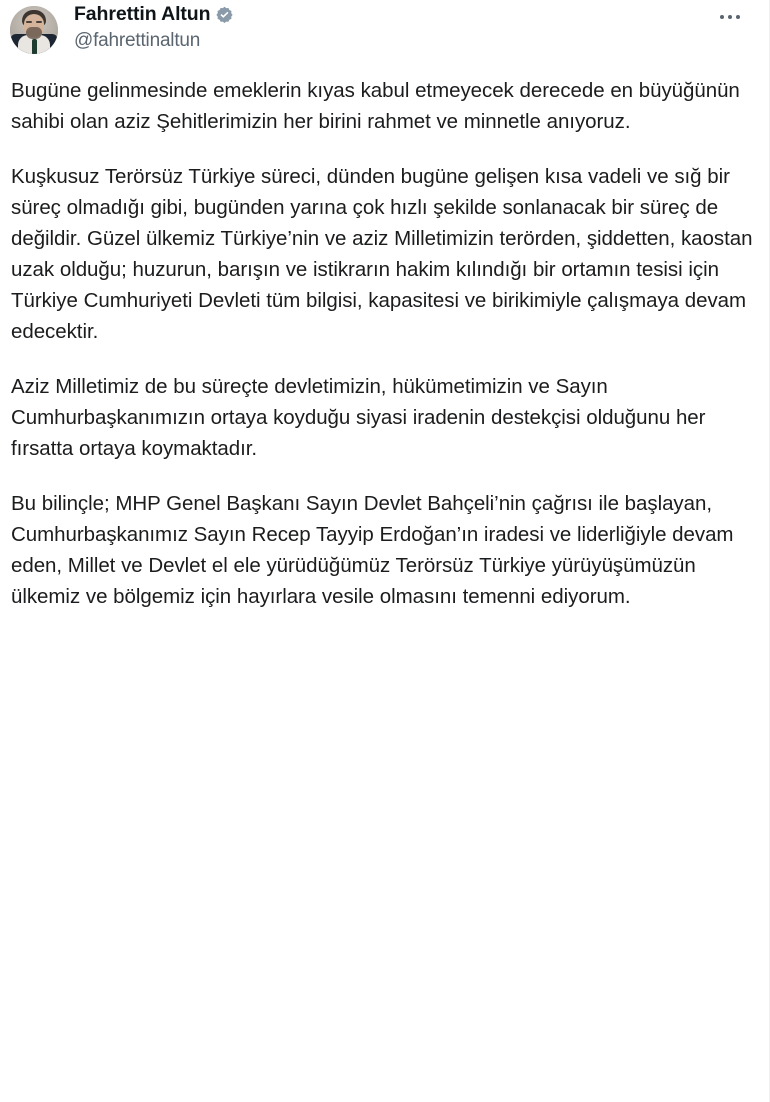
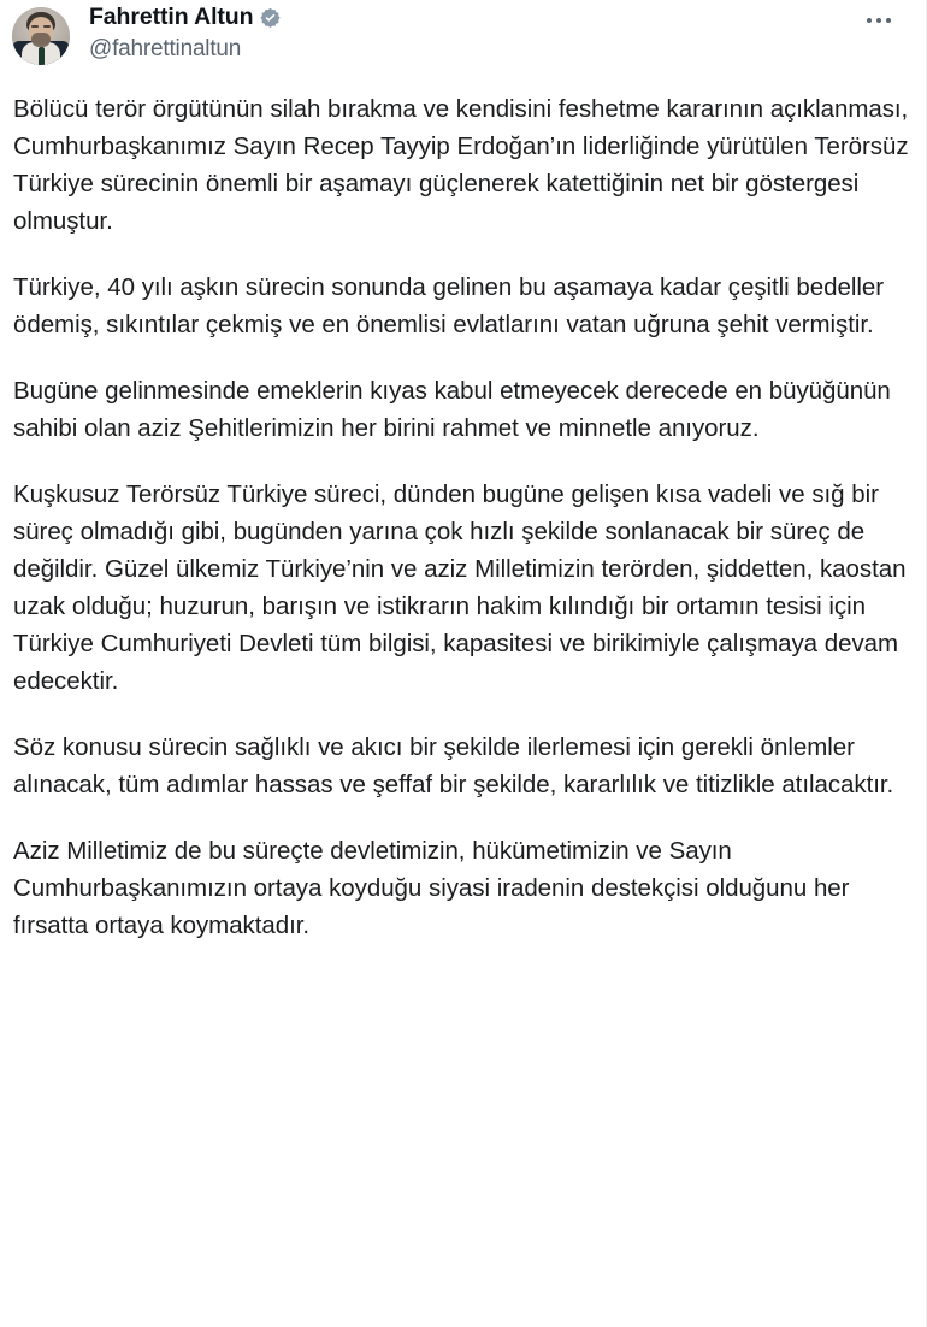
  Fahrettin Altun
  @fahrettinaltun
+ Bölücü terör örgütünün silah bırakma ve kendisini feshetme kararının açıklanması, Cumhurbaşkanımız Sayın Recep Tayyip Erdoğan’ın liderliğinde yürütülen Terörsüz Türkiye sürecinin önemli bir aşamayı güçlenerek katettiğinin net bir göstergesi olmuştur.
+ Türkiye, 40 yılı aşkın sürecin sonunda gelinen bu aşamaya kadar çeşitli bedeller ödemiş, sıkıntılar çekmiş ve en önemlisi evlatlarını vatan uğruna şehit vermiştir.
  Bugüne gelinmesinde emeklerin kıyas kabul etmeyecek derecede en büyüğünün sahibi olan aziz Şehitlerimizin her birini rahmet ve minnetle anıyoruz.
  Kuşkusuz Terörsüz Türkiye süreci, dünden bugüne gelişen kısa vadeli ve sığ bir süreç olmadığı gibi, bugünden yarına çok hızlı şekilde sonlanacak bir süreç de değildir. Güzel ülkemiz Türkiye’nin ve aziz Milletimizin terörden, şiddetten, kaostan uzak olduğu; huzurun, barışın ve istikrarın hakim kılındığı bir ortamın tesisi için Türkiye Cumhuriyeti Devleti tüm bilgisi, kapasitesi ve birikimiyle çalışmaya devam edecektir.
+ Söz konusu sürecin sağlıklı ve akıcı bir şekilde ilerlemesi için gerekli önlemler alınacak, tüm adımlar hassas ve şeffaf bir şekilde, kararlılık ve titizlikle atılacaktır.
  Aziz Milletimiz de bu süreçte devletimizin, hükümetimizin ve Sayın Cumhurbaşkanımızın ortaya koyduğu siyasi iradenin destekçisi olduğunu her fırsatta ortaya koymaktadır.
- Bu bilinçle; MHP Genel Başkanı Sayın Devlet Bahçeli’nin çağrısı ile başlayan, Cumhurbaşkanımız Sayın Recep Tayyip Erdoğan’ın iradesi ve liderliğiyle devam eden, Millet ve Devlet el ele yürüdüğümüz Terörsüz Türkiye yürüyüşümüzün ülkemiz ve bölgemiz için hayırlara vesile olmasını temenni ediyorum.
